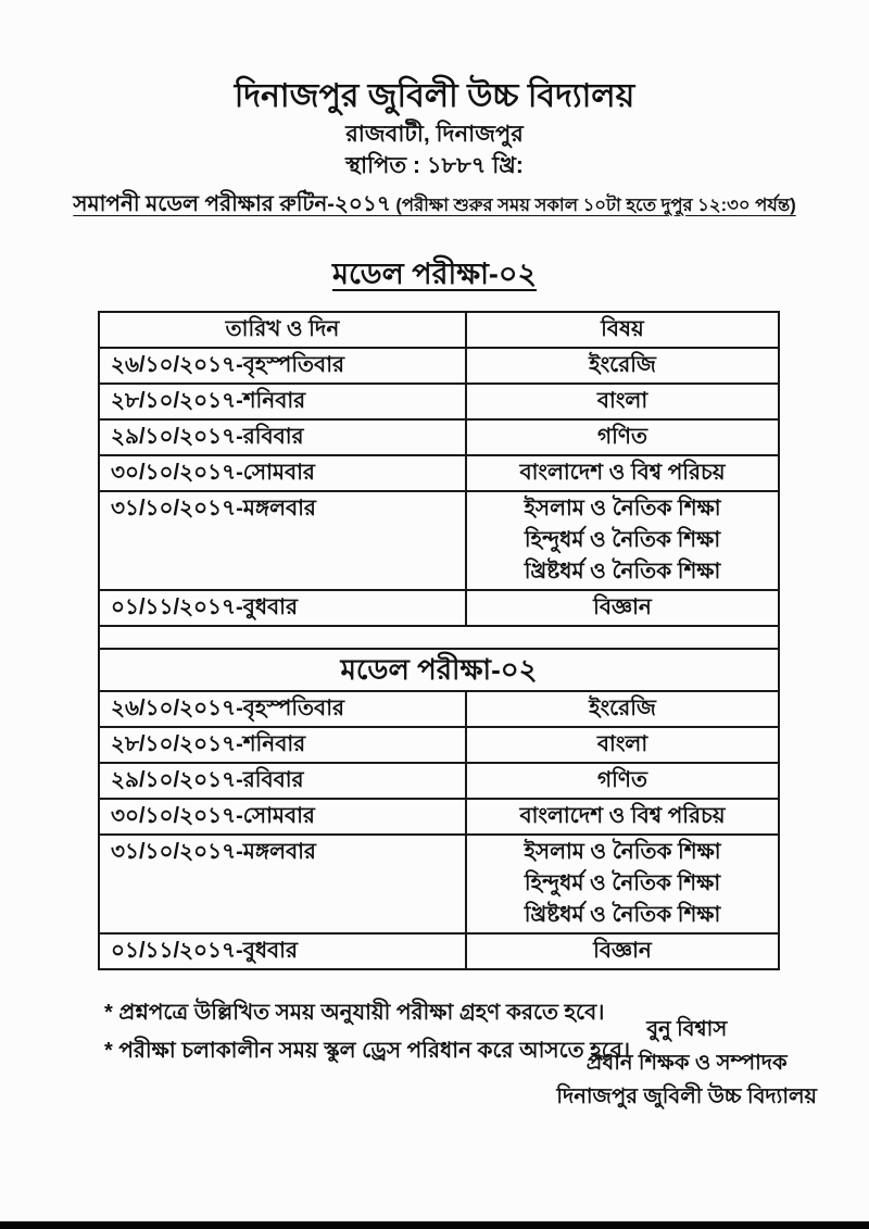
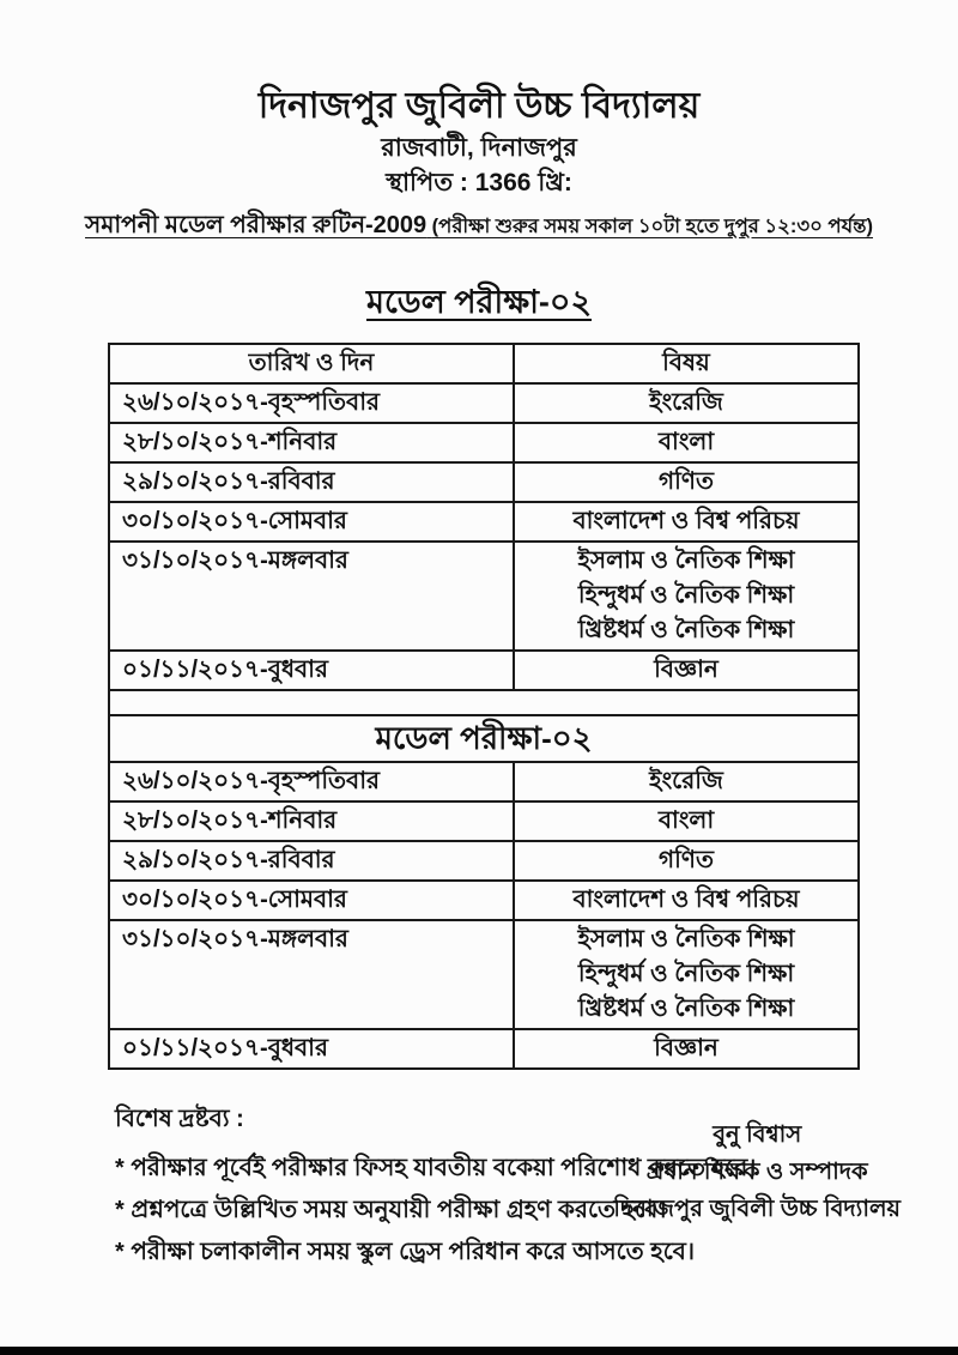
  দিনাজপুর জুবিলী উচ্চ বিদ্যালয়
  রাজবাটী, দিনাজপুর
- স্থাপিত : ১৮৮৭ খ্রি:
+ স্থাপিত : 1366 খ্রি:
- সমাপনী মডেল পরীক্ষার রুটিন-২০১৭ (পরীক্ষা শুরুর সময় সকাল ১০টা হতে দুপুর ১২:৩০ পর্যন্ত)
+ সমাপনী মডেল পরীক্ষার রুটিন-2009 (পরীক্ষা শুরুর সময় সকাল ১০টা হতে দুপুর ১২:৩০ পর্যন্ত)
  মডেল পরীক্ষা-০২
  তারিখ ও দিন	বিষয়
  ২৬/১০/২০১৭-বৃহস্পতিবার	ইংরেজি
  ২৮/১০/২০১৭-শনিবার	বাংলা
  ২৯/১০/২০১৭-রবিবার	গণিত
  ৩০/১০/২০১৭-সোমবার	বাংলাদেশ ও বিশ্ব পরিচয়
  ৩১/১০/২০১৭-মঙ্গলবার	ইসলাম ও নৈতিক শিক্ষা হিন্দুধর্ম ও নৈতিক শিক্ষা খ্রিষ্টধর্ম ও নৈতিক শিক্ষা
  ০১/১১/২০১৭-বুধবার	বিজ্ঞান
  মডেল পরীক্ষা-০২
  ২৬/১০/২০১৭-বৃহস্পতিবার	ইংরেজি
  ২৮/১০/২০১৭-শনিবার	বাংলা
  ২৯/১০/২০১৭-রবিবার	গণিত
  ৩০/১০/২০১৭-সোমবার	বাংলাদেশ ও বিশ্ব পরিচয়
  ৩১/১০/২০১৭-মঙ্গলবার	ইসলাম ও নৈতিক শিক্ষা হিন্দুধর্ম ও নৈতিক শিক্ষা খ্রিষ্টধর্ম ও নৈতিক শিক্ষা
  ০১/১১/২০১৭-বুধবার	বিজ্ঞান
+ বিশেষ দ্রষ্টব্য :
+ * পরীক্ষার পূর্বেই পরীক্ষার ফিসহ যাবতীয় বকেয়া পরিশোধ করতে হবে।
  * প্রশ্নপত্রে উল্লিখিত সময় অনুযায়ী পরীক্ষা গ্রহণ করতে হবে।
  * পরীক্ষা চলাকালীন সময় স্কুল ড্রেস পরিধান করে আসতে হবে।
  বুনু বিশ্বাস
  প্রধান শিক্ষক ও সম্পাদক
  দিনাজপুর জুবিলী উচ্চ বিদ্যালয়
